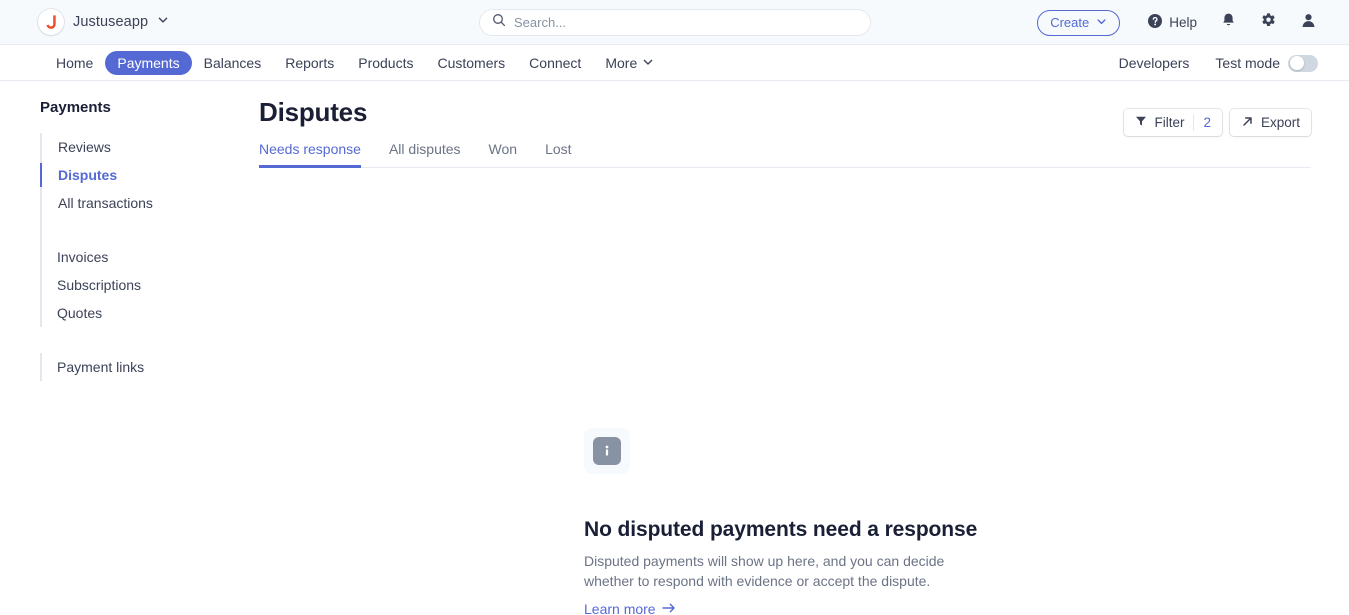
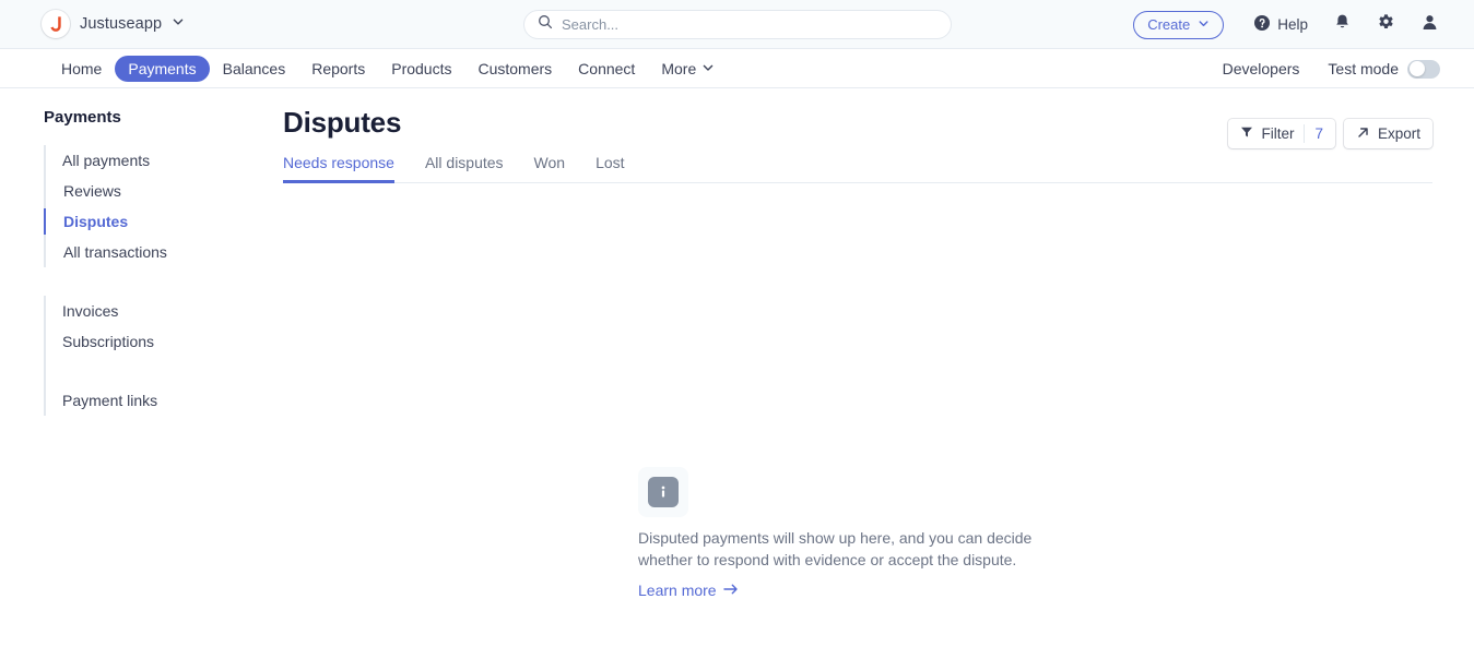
  Justuseapp
  Search...
  Create
  Help
  Home
  Payments
  Balances
  Reports
  Products
  Customers
  Connect
  More
  Developers
  Test mode
  Payments
+ All payments
  Reviews
  Disputes
  All transactions
  Invoices
  Subscriptions
- Quotes
  Payment links
  Disputes
  Filter
- 2
+ 7
  Export
  Needs response
  All disputes
  Won
  Lost
- No disputed payments need a response
  Disputed payments will show up here, and you can decide whether to respond with evidence or accept the dispute.
  Learn more
